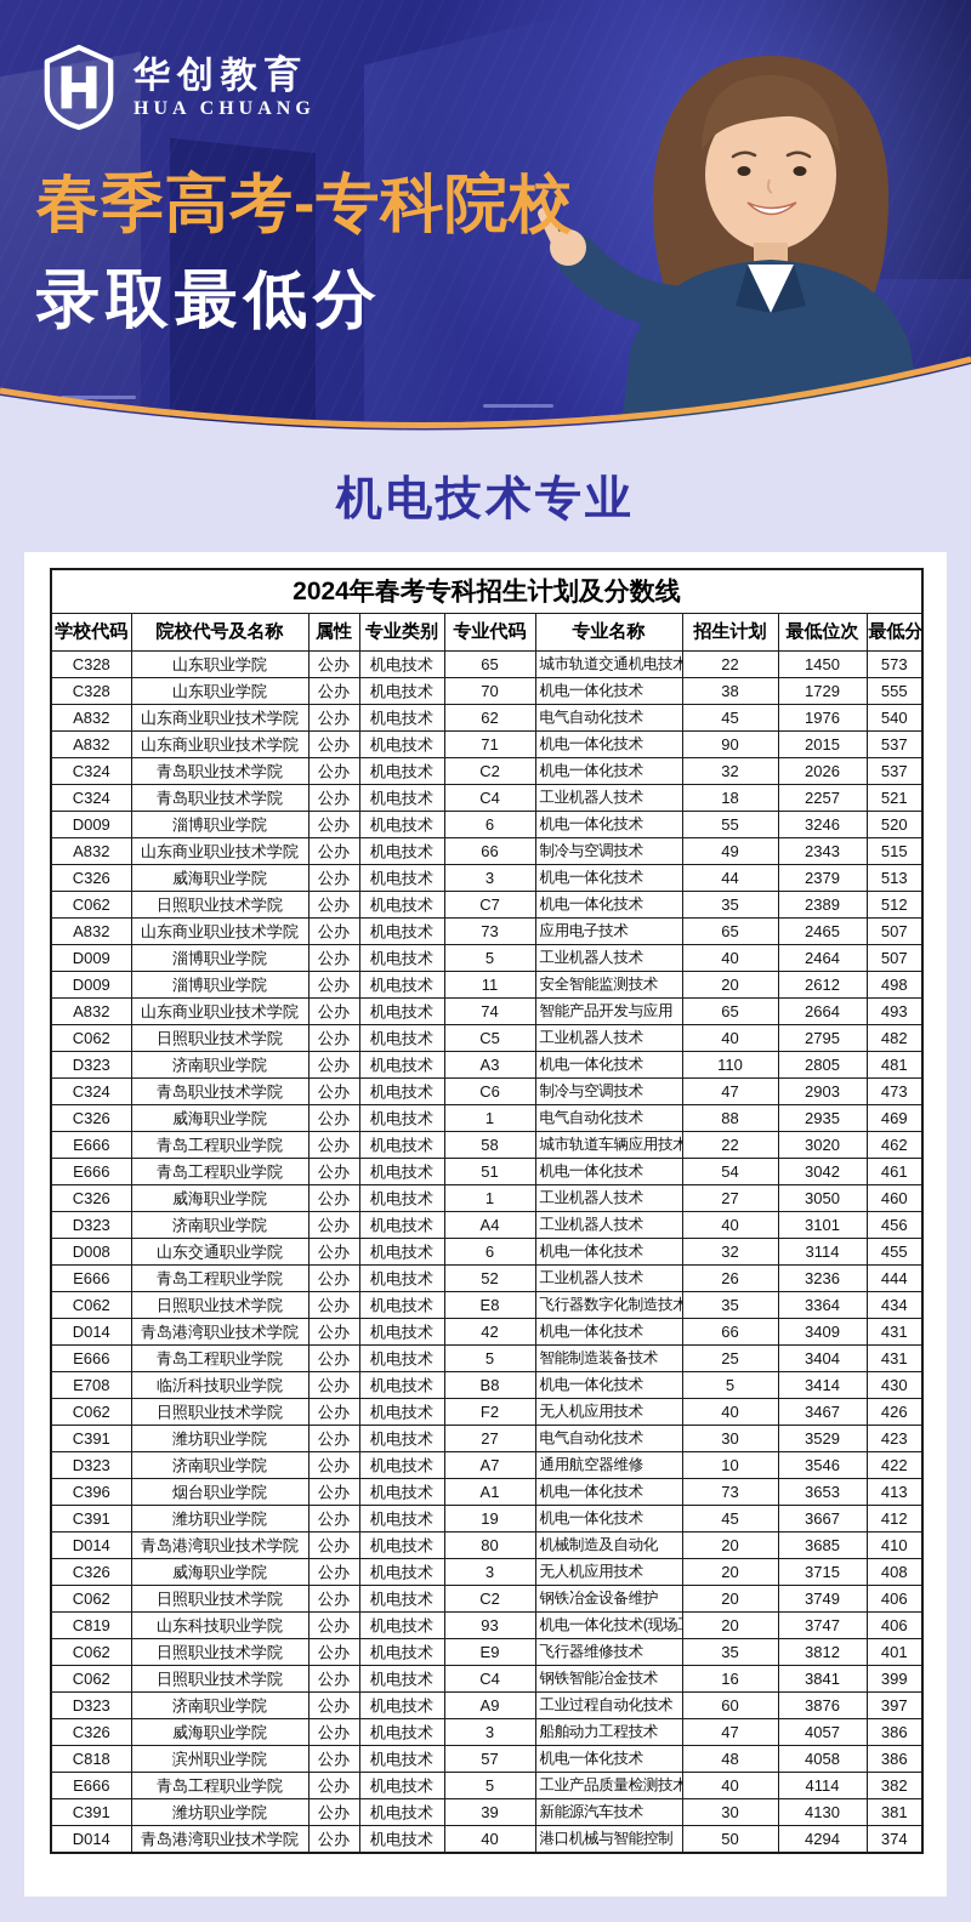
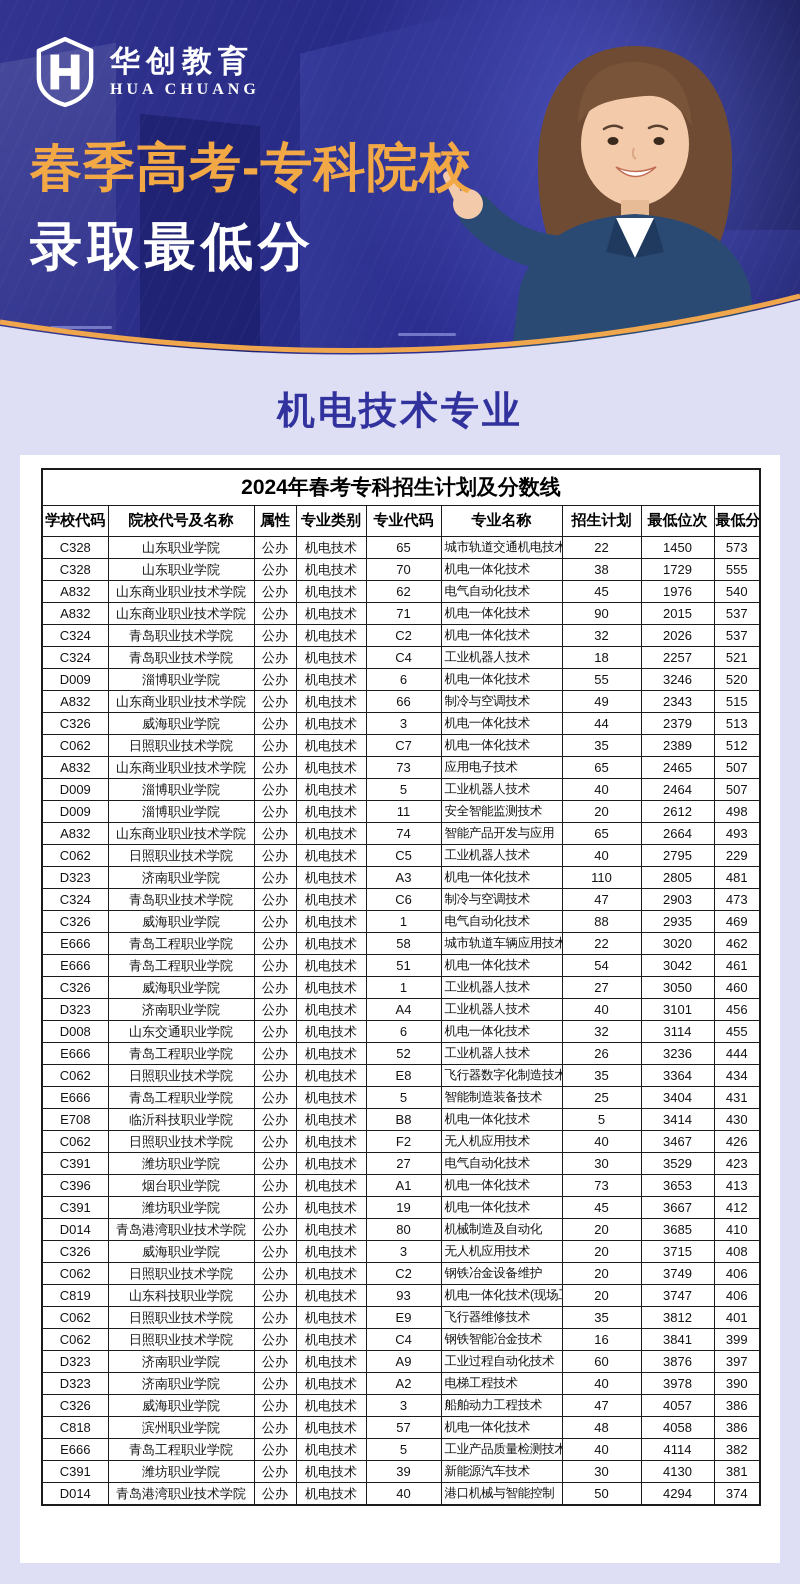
  华创教育
  HUA CHUANG
  春季高考-专科院校
  录取最低分
  机电技术专业
  2024年春考专科招生计划及分数线
  学校代码	院校代号及名称	属性	专业类别	专业代码	专业名称	招生计划	最低位次	最低分
  C328	山东职业学院	公办	机电技术	65	城市轨道交通机电技术	22	1450	573
  C328	山东职业学院	公办	机电技术	70	机电一体化技术	38	1729	555
  A832	山东商业职业技术学院	公办	机电技术	62	电气自动化技术	45	1976	540
  A832	山东商业职业技术学院	公办	机电技术	71	机电一体化技术	90	2015	537
  C324	青岛职业技术学院	公办	机电技术	C2	机电一体化技术	32	2026	537
  C324	青岛职业技术学院	公办	机电技术	C4	工业机器人技术	18	2257	521
  D009	淄博职业学院	公办	机电技术	6	机电一体化技术	55	3246	520
  A832	山东商业职业技术学院	公办	机电技术	66	制冷与空调技术	49	2343	515
  C326	威海职业学院	公办	机电技术	3	机电一体化技术	44	2379	513
  C062	日照职业技术学院	公办	机电技术	C7	机电一体化技术	35	2389	512
  A832	山东商业职业技术学院	公办	机电技术	73	应用电子技术	65	2465	507
  D009	淄博职业学院	公办	机电技术	5	工业机器人技术	40	2464	507
  D009	淄博职业学院	公办	机电技术	11	安全智能监测技术	20	2612	498
  A832	山东商业职业技术学院	公办	机电技术	74	智能产品开发与应用	65	2664	493
- C062	日照职业技术学院	公办	机电技术	C5	工业机器人技术	40	2795	482
+ C062	日照职业技术学院	公办	机电技术	C5	工业机器人技术	40	2795	229
  D323	济南职业学院	公办	机电技术	A3	机电一体化技术	110	2805	481
  C324	青岛职业技术学院	公办	机电技术	C6	制冷与空调技术	47	2903	473
  C326	威海职业学院	公办	机电技术	1	电气自动化技术	88	2935	469
  E666	青岛工程职业学院	公办	机电技术	58	城市轨道车辆应用技术	22	3020	462
  E666	青岛工程职业学院	公办	机电技术	51	机电一体化技术	54	3042	461
  C326	威海职业学院	公办	机电技术	1	工业机器人技术	27	3050	460
  D323	济南职业学院	公办	机电技术	A4	工业机器人技术	40	3101	456
  D008	山东交通职业学院	公办	机电技术	6	机电一体化技术	32	3114	455
  E666	青岛工程职业学院	公办	机电技术	52	工业机器人技术	26	3236	444
  C062	日照职业技术学院	公办	机电技术	E8	飞行器数字化制造技术	35	3364	434
- D014	青岛港湾职业技术学院	公办	机电技术	42	机电一体化技术	66	3409	431
  E666	青岛工程职业学院	公办	机电技术	5	智能制造装备技术	25	3404	431
  E708	临沂科技职业学院	公办	机电技术	B8	机电一体化技术	5	3414	430
  C062	日照职业技术学院	公办	机电技术	F2	无人机应用技术	40	3467	426
  C391	潍坊职业学院	公办	机电技术	27	电气自动化技术	30	3529	423
- D323	济南职业学院	公办	机电技术	A7	通用航空器维修	10	3546	422
  C396	烟台职业学院	公办	机电技术	A1	机电一体化技术	73	3653	413
  C391	潍坊职业学院	公办	机电技术	19	机电一体化技术	45	3667	412
  D014	青岛港湾职业技术学院	公办	机电技术	80	机械制造及自动化	20	3685	410
  C326	威海职业学院	公办	机电技术	3	无人机应用技术	20	3715	408
  C062	日照职业技术学院	公办	机电技术	C2	钢铁冶金设备维护	20	3749	406
  C819	山东科技职业学院	公办	机电技术	93	机电一体化技术(现场	20	3747	406
  C062	日照职业技术学院	公办	机电技术	E9	飞行器维修技术	35	3812	401
  C062	日照职业技术学院	公办	机电技术	C4	钢铁智能冶金技术	16	3841	399
  D323	济南职业学院	公办	机电技术	A9	工业过程自动化技术	60	3876	397
+ D323	济南职业学院	公办	机电技术	A2	电梯工程技术	40	3978	390
  C326	威海职业学院	公办	机电技术	3	船舶动力工程技术	47	4057	386
  C818	滨州职业学院	公办	机电技术	57	机电一体化技术	48	4058	386
  E666	青岛工程职业学院	公办	机电技术	5	工业产品质量检测技术	40	4114	382
  C391	潍坊职业学院	公办	机电技术	39	新能源汽车技术	30	4130	381
  D014	青岛港湾职业技术学院	公办	机电技术	40	港口机械与智能控制	50	4294	374
